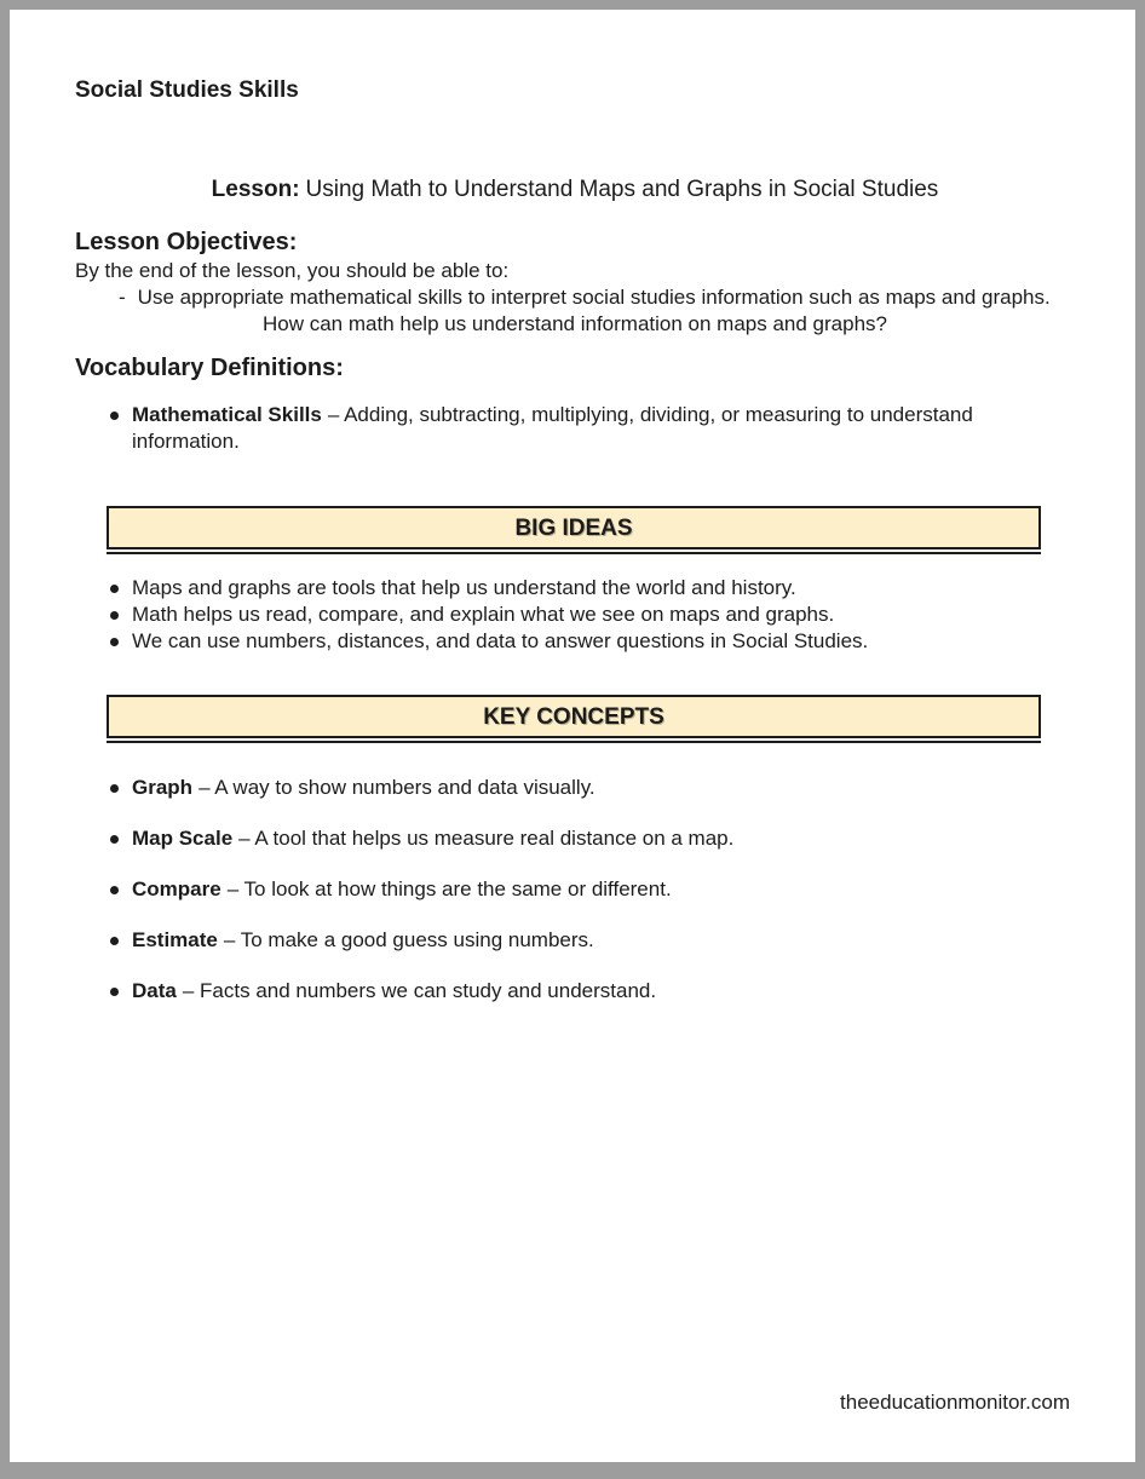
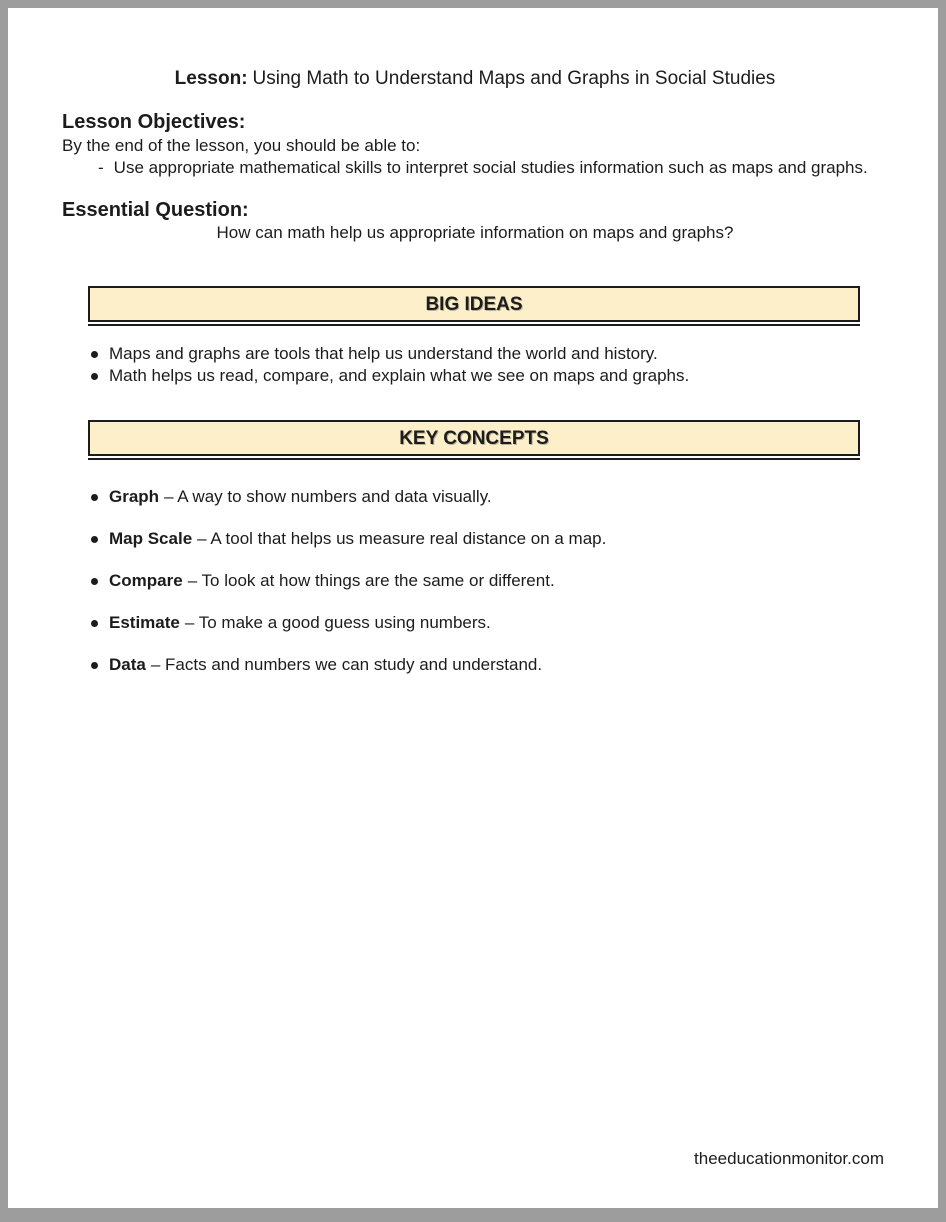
- Social Studies Skills
  Lesson: Using Math to Understand Maps and Graphs in Social Studies
  Lesson Objectives:
  By the end of the lesson, you should be able to:
  -
  Use appropriate mathematical skills to interpret social studies information such as maps and graphs.
+ Essential Question:
- How can math help us understand information on maps and graphs?
+ How can math help us appropriate information on maps and graphs?
- Vocabulary Definitions:
- Mathematical Skills – Adding, subtracting, multiplying, dividing, or measuring to understand information.
  BIG IDEAS
  Maps and graphs are tools that help us understand the world and history.
  Math helps us read, compare, and explain what we see on maps and graphs.
- We can use numbers, distances, and data to answer questions in Social Studies.
  KEY CONCEPTS
  Graph – A way to show numbers and data visually.
  Map Scale – A tool that helps us measure real distance on a map.
  Compare – To look at how things are the same or different.
  Estimate – To make a good guess using numbers.
  Data – Facts and numbers we can study and understand.
  theeducationmonitor.com
